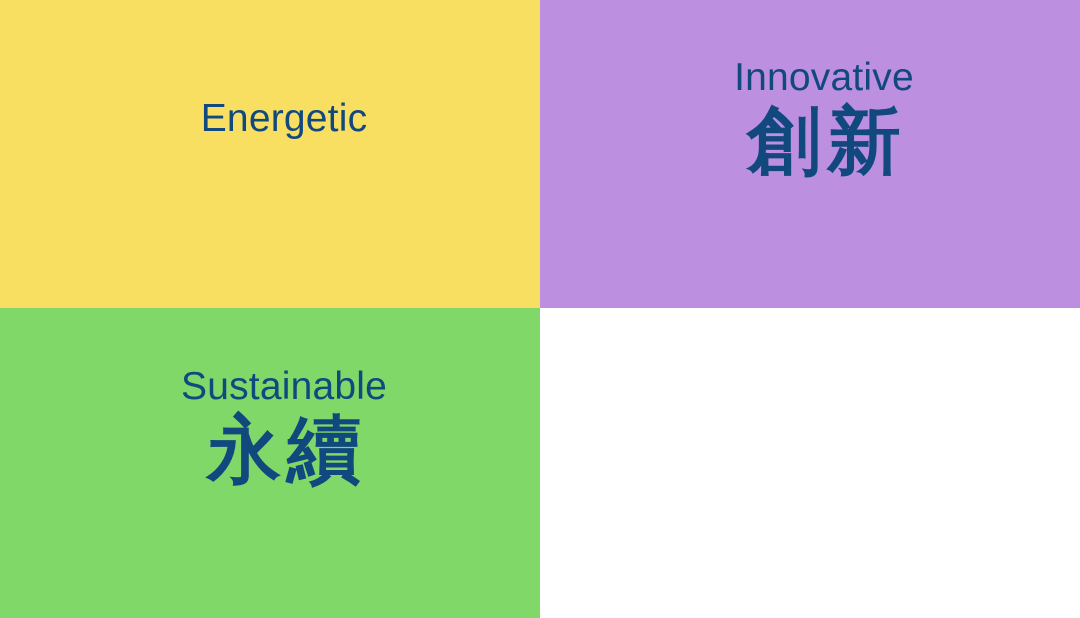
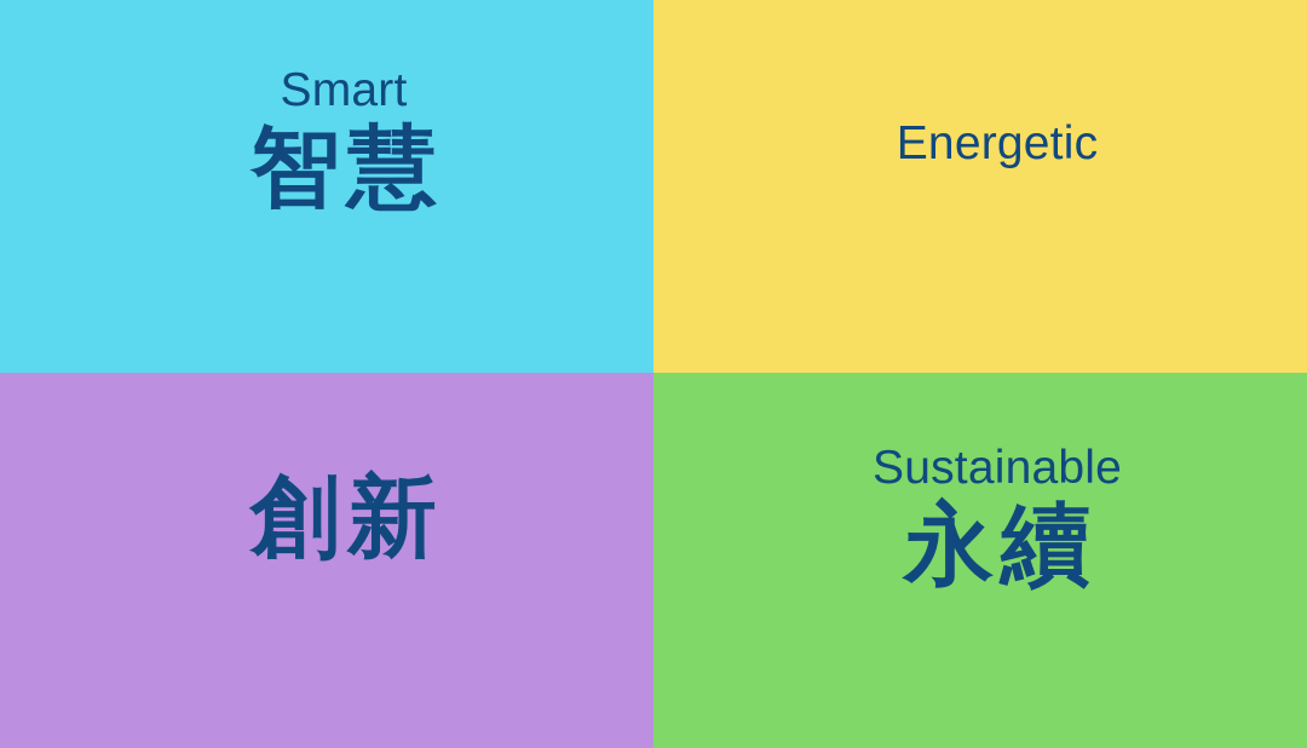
+ Smart
+ 智慧
  Energetic
- Innovative
  創新
  Sustainable
  永續
